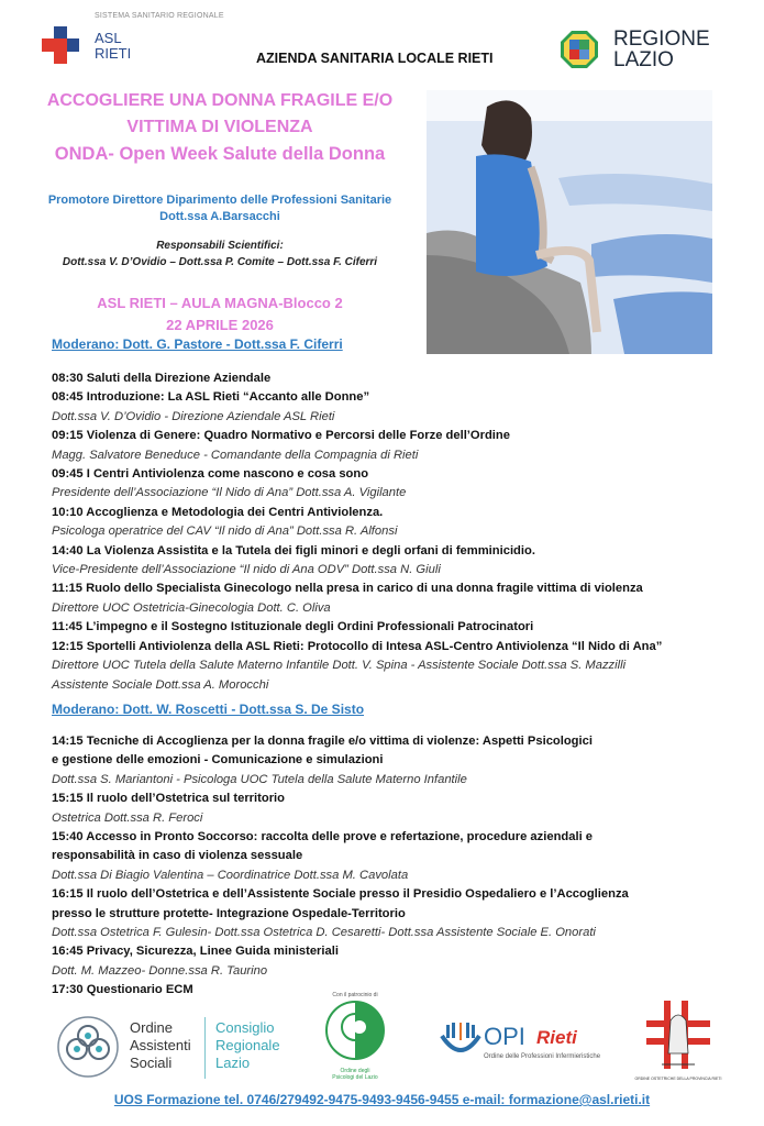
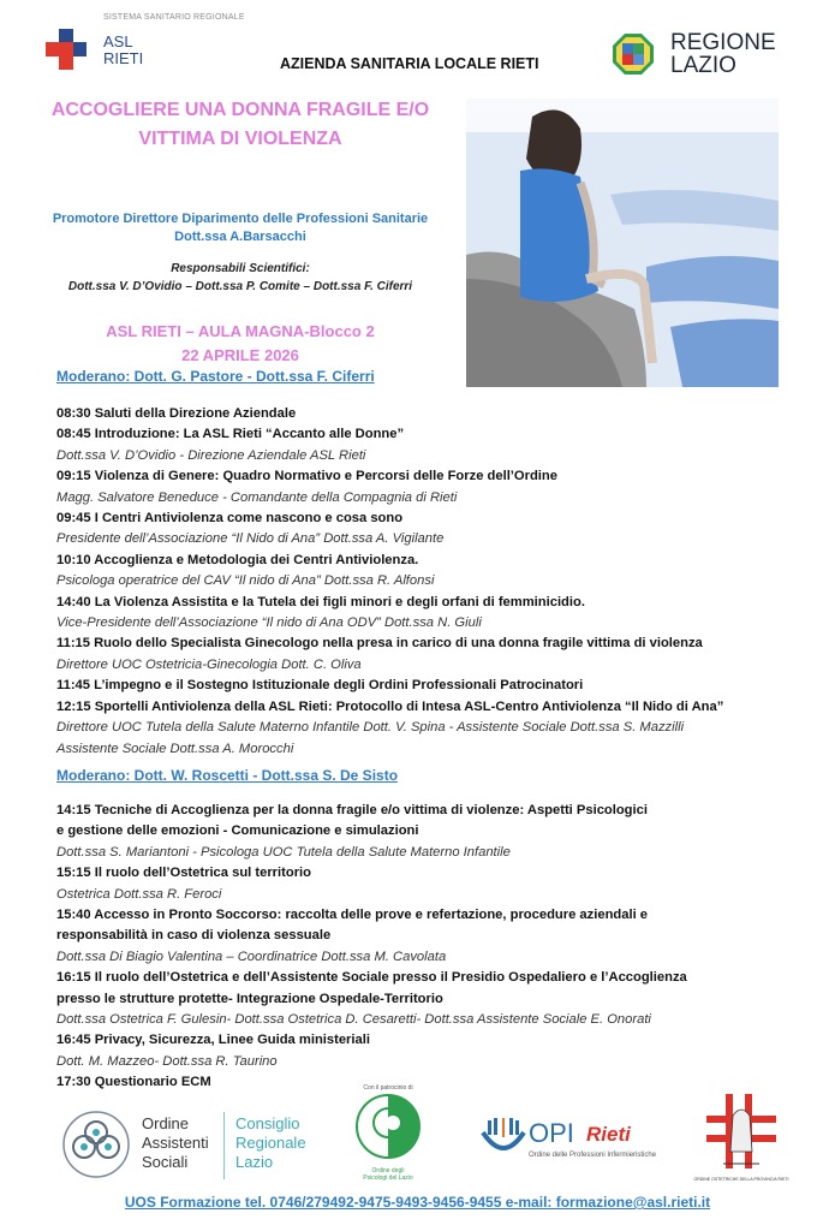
  ASL
  RIETI
  AZIENDA SANITARIA LOCALE RIETI
  REGIONE
  LAZIO
  ACCOGLIERE UNA DONNA FRAGILE E/O
  VITTIMA DI VIOLENZA
- ONDA- Open Week Salute della Donna
  Promotore Direttore Diparimento delle Professioni Sanitarie
  Dott.ssa A.Barsacchi
  Responsabili Scientifici:
  Dott.ssa V. D’Ovidio – Dott.ssa P. Comite – Dott.ssa F. Ciferri
  ASL RIETI – AULA MAGNA-Blocco 2
  22 APRILE 2026
  Moderano: Dott. G. Pastore - Dott.ssa F. Ciferri
  08:30 Saluti della Direzione Aziendale
  08:45 Introduzione: La ASL Rieti “Accanto alle Donne”
  Dott.ssa V. D’Ovidio - Direzione Aziendale ASL Rieti
  09:15 Violenza di Genere: Quadro Normativo e Percorsi delle Forze dell’Ordine
  Magg. Salvatore Beneduce - Comandante della Compagnia di Rieti
  09:45 I Centri Antiviolenza come nascono e cosa sono
  Presidente dell’Associazione “Il Nido di Ana” Dott.ssa A. Vigilante
  10:10 Accoglienza e Metodologia dei Centri Antiviolenza.
  Psicologa operatrice del CAV “Il nido di Ana” Dott.ssa R. Alfonsi
  14:40 La Violenza Assistita e la Tutela dei figli minori e degli orfani di femminicidio.
  Vice-Presidente dell’Associazione “Il nido di Ana ODV” Dott.ssa N. Giuli
  11:15 Ruolo dello Specialista Ginecologo nella presa in carico di una donna fragile vittima di violenza
  Direttore UOC Ostetricia-Ginecologia Dott. C. Oliva
  11:45 L’impegno e il Sostegno Istituzionale degli Ordini Professionali Patrocinatori
  12:15 Sportelli Antiviolenza della ASL Rieti: Protocollo di Intesa ASL-Centro Antiviolenza “Il Nido di Ana”
  Direttore UOC Tutela della Salute Materno Infantile Dott. V. Spina - Assistente Sociale Dott.ssa S. Mazzilli
  Assistente Sociale Dott.ssa A. Morocchi
  Moderano: Dott. W. Roscetti - Dott.ssa S. De Sisto
  14:15 Tecniche di Accoglienza per la donna fragile e/o vittima di violenze: Aspetti Psicologici
  e gestione delle emozioni - Comunicazione e simulazioni
  Dott.ssa S. Mariantoni - Psicologa UOC Tutela della Salute Materno Infantile
  15:15 Il ruolo dell’Ostetrica sul territorio
  Ostetrica Dott.ssa R. Feroci
  15:40 Accesso in Pronto Soccorso: raccolta delle prove e refertazione, procedure aziendali e
  responsabilità in caso di violenza sessuale
  Dott.ssa Di Biagio Valentina – Coordinatrice Dott.ssa M. Cavolata
  16:15 Il ruolo dell’Ostetrica e dell’Assistente Sociale presso il Presidio Ospedaliero e l’Accoglienza
  presso le strutture protette- Integrazione Ospedale-Territorio
  Dott.ssa Ostetrica F. Gulesin- Dott.ssa Ostetrica D. Cesaretti- Dott.ssa Assistente Sociale E. Onorati
  16:45 Privacy, Sicurezza, Linee Guida ministeriali
- Dott. M. Mazzeo- Donne.ssa R. Taurino
+ Dott. M. Mazzeo- Dott.ssa R. Taurino
  17:30 Questionario ECM
  Ordine
  Assistenti
  Sociali
  Consiglio
  Regionale
  Lazio
  OPI
  Rieti
  UOS Formazione tel. 0746/279492-9475-9493-9456-9455 e-mail: formazione@asl.rieti.it
